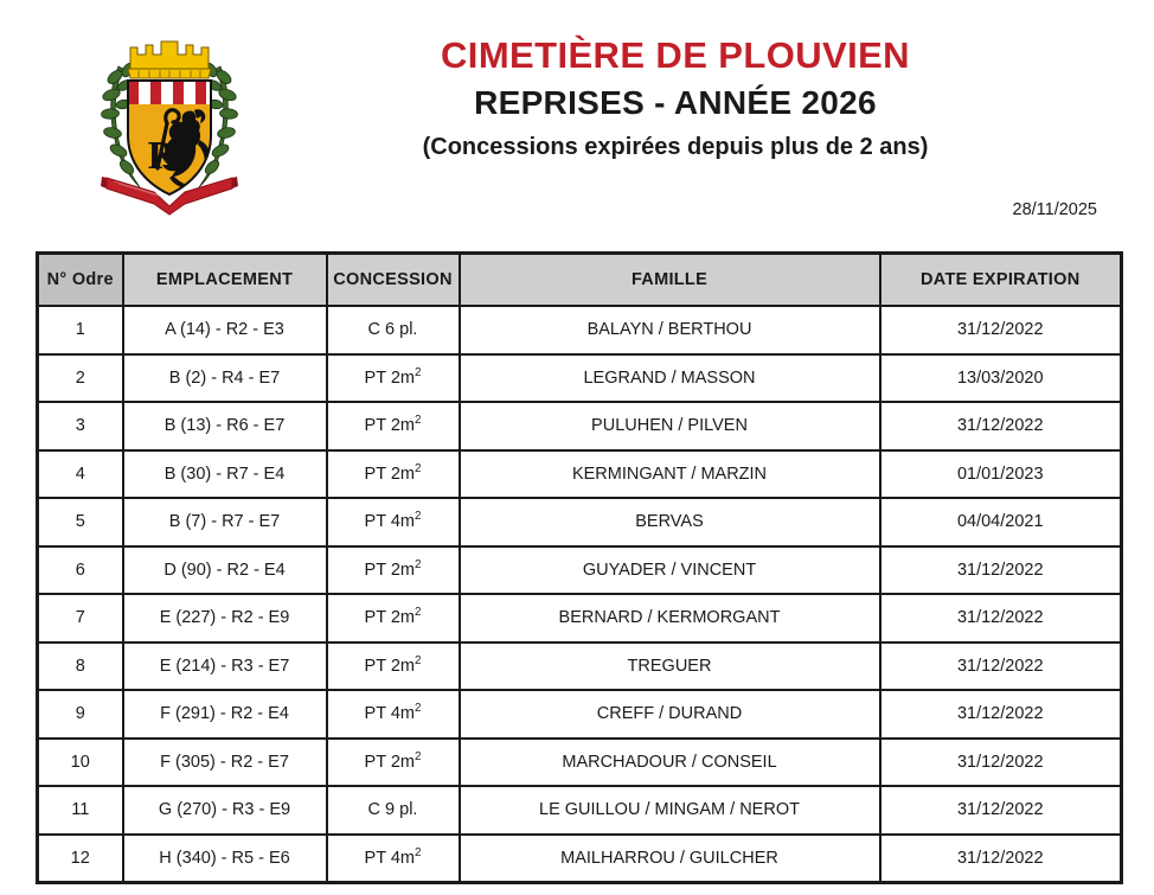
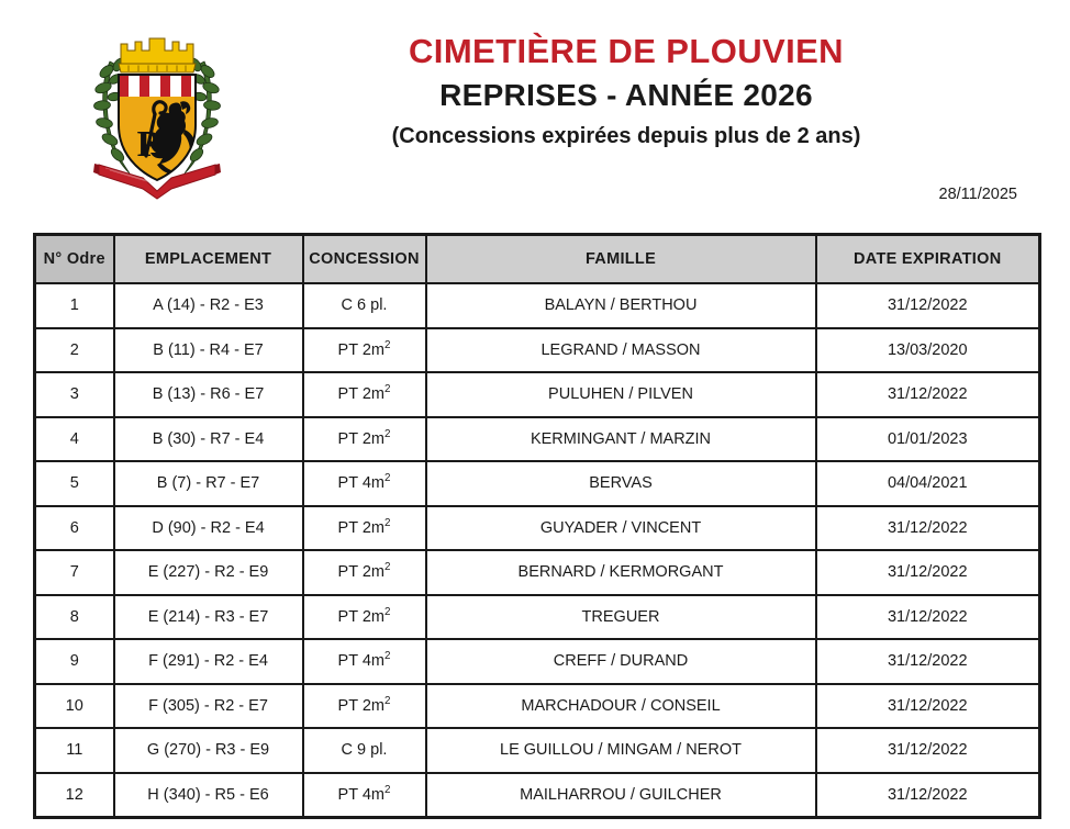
  P
  CIMETIÈRE DE PLOUVIEN
  REPRISES - ANNÉE 2026
  (Concessions expirées depuis plus de 2 ans)
  28/11/2025
  N° Odre	EMPLACEMENT	CONCESSION	FAMILLE	DATE EXPIRATION
  1	A (14) - R2 - E3	C 6 pl.	BALAYN / BERTHOU	31/12/2022
- 2	B (2) - R4 - E7	PT 2m2	LEGRAND / MASSON	13/03/2020
+ 2	B (11) - R4 - E7	PT 2m2	LEGRAND / MASSON	13/03/2020
  3	B (13) - R6 - E7	PT 2m2	PULUHEN / PILVEN	31/12/2022
  4	B (30) - R7 - E4	PT 2m2	KERMINGANT / MARZIN	01/01/2023
  5	B (7) - R7 - E7	PT 4m2	BERVAS	04/04/2021
  6	D (90) - R2 - E4	PT 2m2	GUYADER / VINCENT	31/12/2022
  7	E (227) - R2 - E9	PT 2m2	BERNARD / KERMORGANT	31/12/2022
  8	E (214) - R3 - E7	PT 2m2	TREGUER	31/12/2022
  9	F (291) - R2 - E4	PT 4m2	CREFF / DURAND	31/12/2022
  10	F (305) - R2 - E7	PT 2m2	MARCHADOUR / CONSEIL	31/12/2022
  11	G (270) - R3 - E9	C 9 pl.	LE GUILLOU / MINGAM / NEROT	31/12/2022
  12	H (340) - R5 - E6	PT 4m2	MAILHARROU / GUILCHER	31/12/2022
